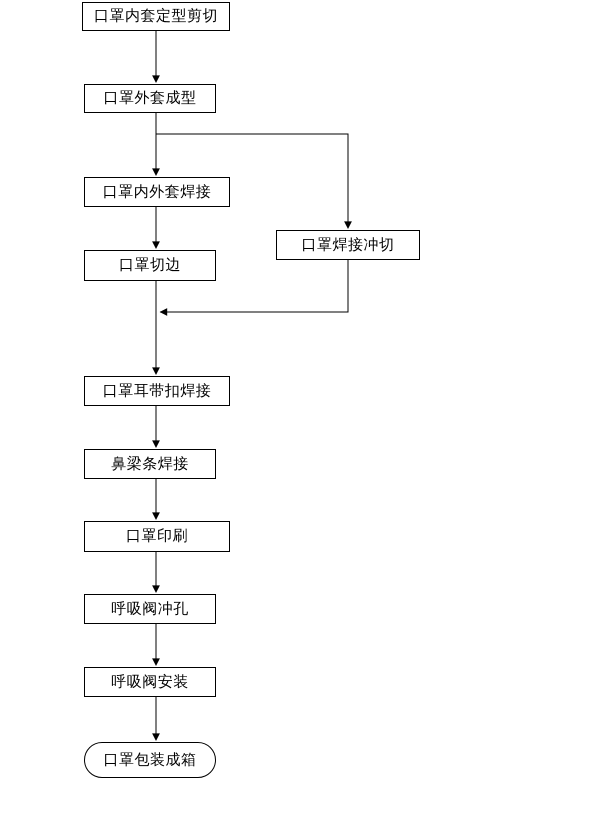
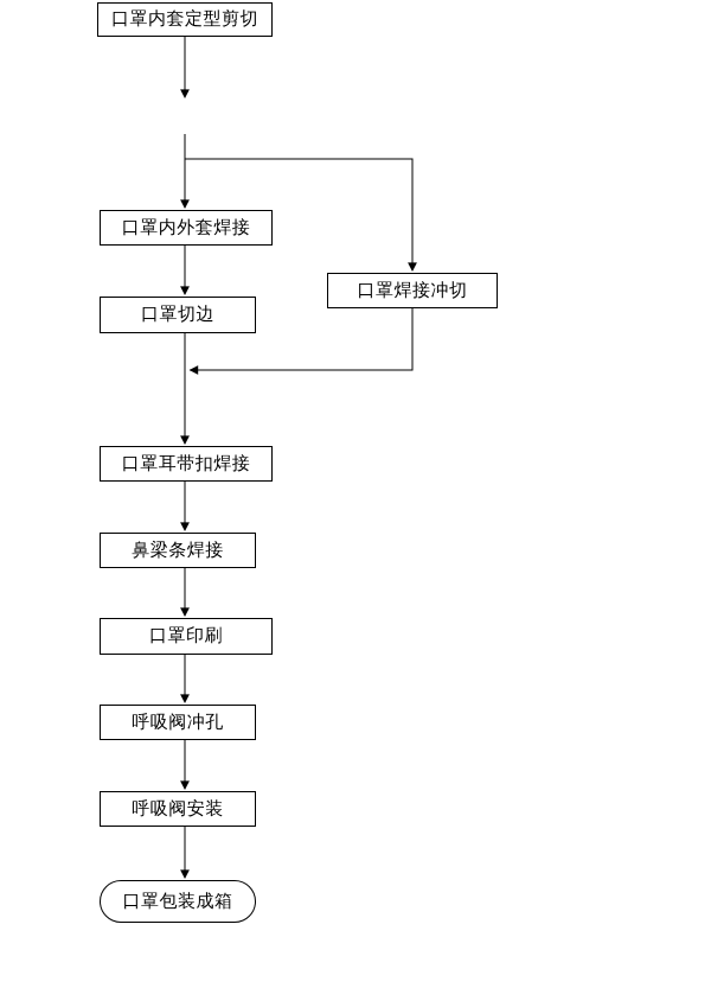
  口罩内套定型剪切
- 口罩外套成型
  口罩内外套焊接
  口罩焊接冲切
  口罩切边
  口罩耳带扣焊接
  鼻梁条焊接
  口罩印刷
  呼吸阀冲孔
  呼吸阀安装
  口罩包装成箱
